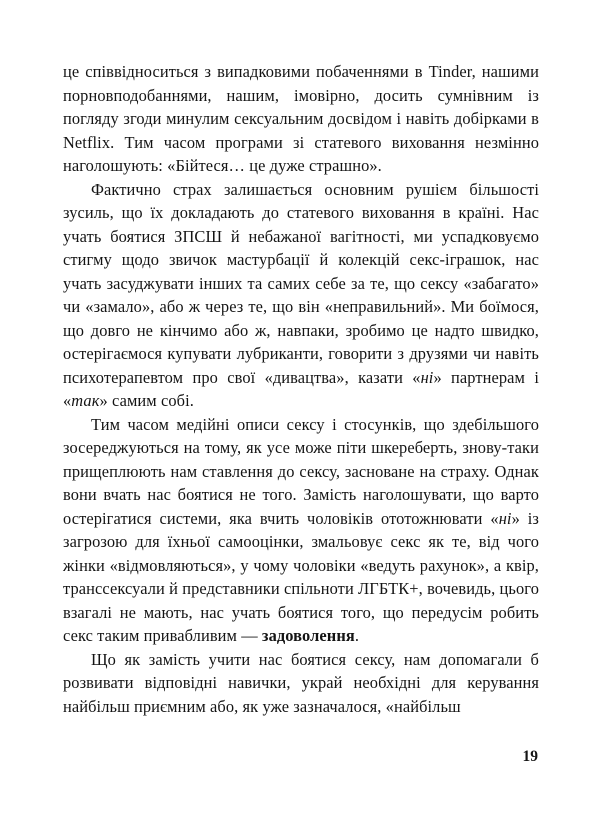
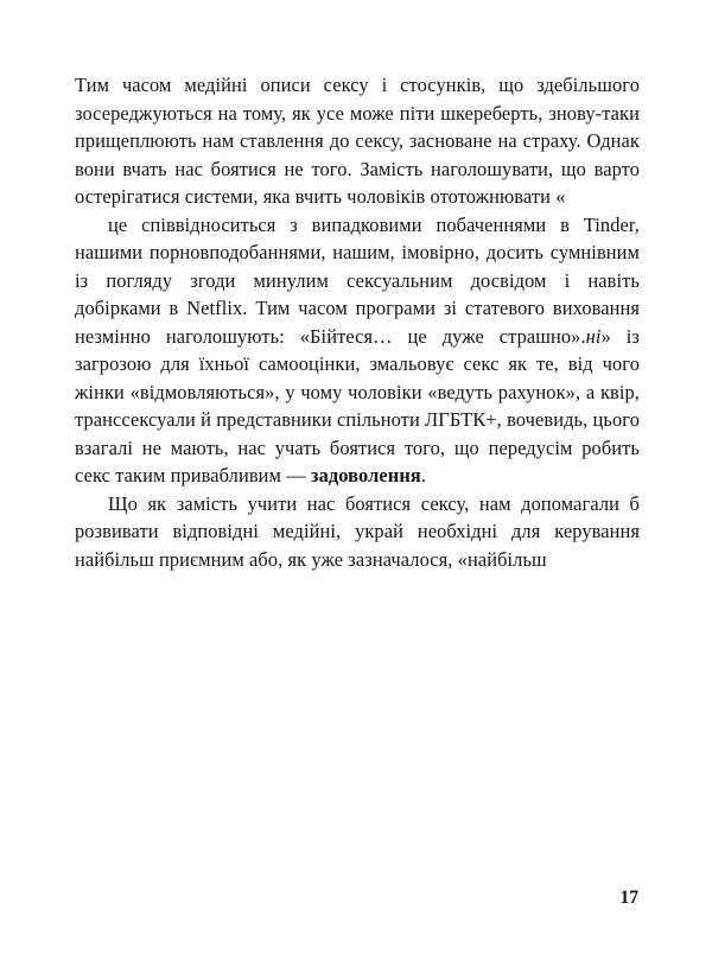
- це співвідноситься з випадковими побаченнями в Tinder, нашими порновподобаннями, нашим, імовірно, досить сумнівним із погляду згоди минулим сексуальним досвідом і навіть добірками в Netflix. Тим часом програми зі статевого виховання незмінно наголошують: «Бійтеся… це дуже страшно».
+ Тим часом медійні описи сексу і стосунків, що здебільшого зосереджуються на тому, як усе може піти шкереберть, знову-таки прищеплюють нам ставлення до сексу, засноване на страху. Однак вони вчать нас боятися не того. Замість наголошувати, що варто остерігатися системи, яка вчить чоловіків ототожнювати «
- Фактично страх залишається основним рушієм більшості зусиль, що їх докладають до статевого виховання в країні. Нас учать боятися ЗПСШ й небажаної вагітності, ми успадковуємо стигму щодо звичок мастурбації й колекцій секс-іграшок, нас учать засуджувати інших та самих себе за те, що сексу «забагато» чи «замало», або ж через те, що він «неправильний». Ми боїмося, що довго не кінчимо або ж, навпаки, зробимо це надто швидко, остерігаємося купувати лубриканти, говорити з друзями чи навіть психотерапевтом про свої «дивацтва», казати «ні» партнерам і «так» самим собі.
- Тим часом медійні описи сексу і стосунків, що здебільшого зосереджуються на тому, як усе може піти шкереберть, знову-таки прищеплюють нам ставлення до сексу, засноване на страху. Однак вони вчать нас боятися не того. Замість наголошувати, що варто остерігатися системи, яка вчить чоловіків ототожнювати «ні» із загрозою для їхньої самооцінки, змальовує секс як те, від чого жінки «відмовляються», у чому чоловіки «ведуть рахунок», а квір, транссексуали й представники спільноти ЛГБТК+, вочевидь, цього взагалі не мають, нас учать боятися того, що передусім робить секс таким привабливим — задоволення.
+ це співвідноситься з випадковими побаченнями в Tinder, нашими порновподобаннями, нашим, імовірно, досить сумнівним із погляду згоди минулим сексуальним досвідом і навіть добірками в Netflix. Тим часом програми зі статевого виховання незмінно наголошують: «Бійтеся… це дуже страшно».ні» із загрозою для їхньої самооцінки, змальовує секс як те, від чого жінки «відмовляються», у чому чоловіки «ведуть рахунок», а квір, транссексуали й представники спільноти ЛГБТК+, вочевидь, цього взагалі не мають, нас учать боятися того, що передусім робить секс таким привабливим — задоволення.
- Що як замість учити нас боятися сексу, нам допомагали б розвивати відповідні навички, украй необхідні для керування найбільш приємним або, як уже зазначалося, «найбільш
+ Що як замість учити нас боятися сексу, нам допомагали б розвивати відповідні медійні, украй необхідні для керування найбільш приємним або, як уже зазначалося, «найбільш
- 19
+ 17
